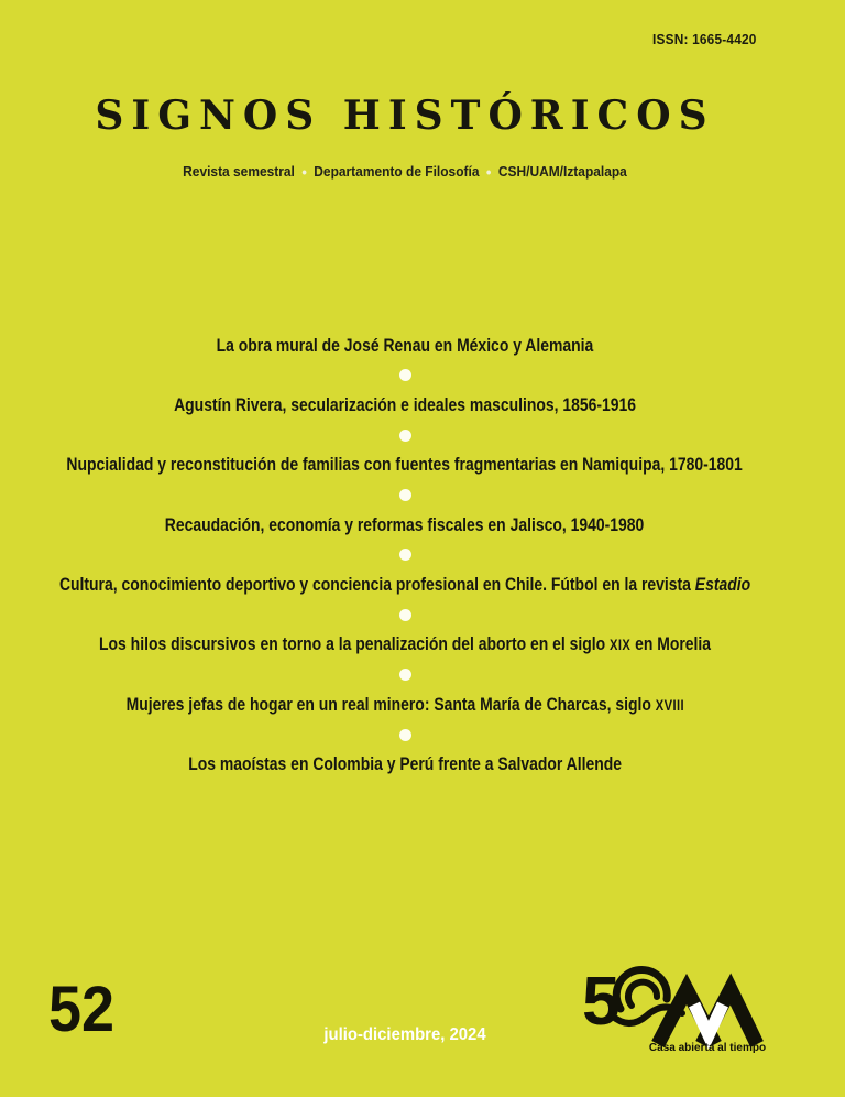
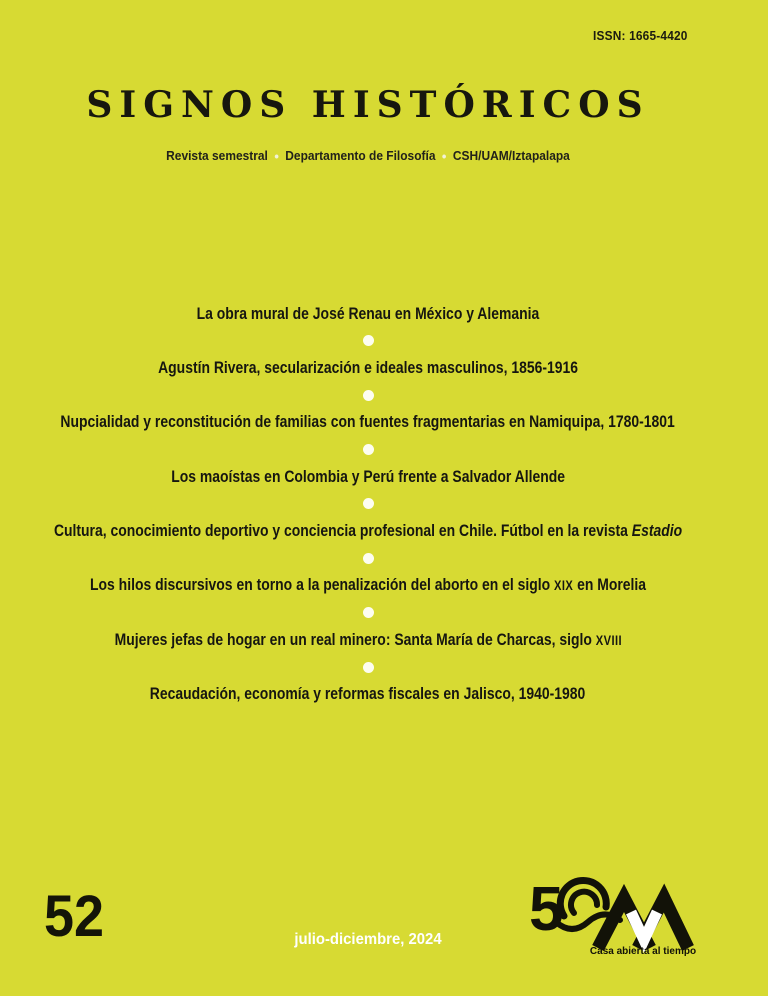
  ISSN: 1665-4420
  SIGNOS HISTÓRICOS
  Revista semestral
  •
  Departamento de Filosofía
  •
  CSH/UAM/Iztapalapa
  La obra mural de José Renau en México y Alemania
  Agustín Rivera, secularización e ideales masculinos, 1856-1916
  Nupcialidad y reconstitución de familias con fuentes fragmentarias en Namiquipa, 1780-1801
- Recaudación, economía y reformas fiscales en Jalisco, 1940-1980
+ Los maoístas en Colombia y Perú frente a Salvador Allende
  Cultura, conocimiento deportivo y conciencia profesional en Chile. Fútbol en la revista Estadio
  Los hilos discursivos en torno a la penalización del aborto en el siglo XIX en Morelia
  Mujeres jefas de hogar en un real minero: Santa María de Charcas, siglo XVIII
- Los maoístas en Colombia y Perú frente a Salvador Allende
+ Recaudación, economía y reformas fiscales en Jalisco, 1940-1980
  52
  julio-diciembre, 2024
  5
  Casa abierta al tiempo
